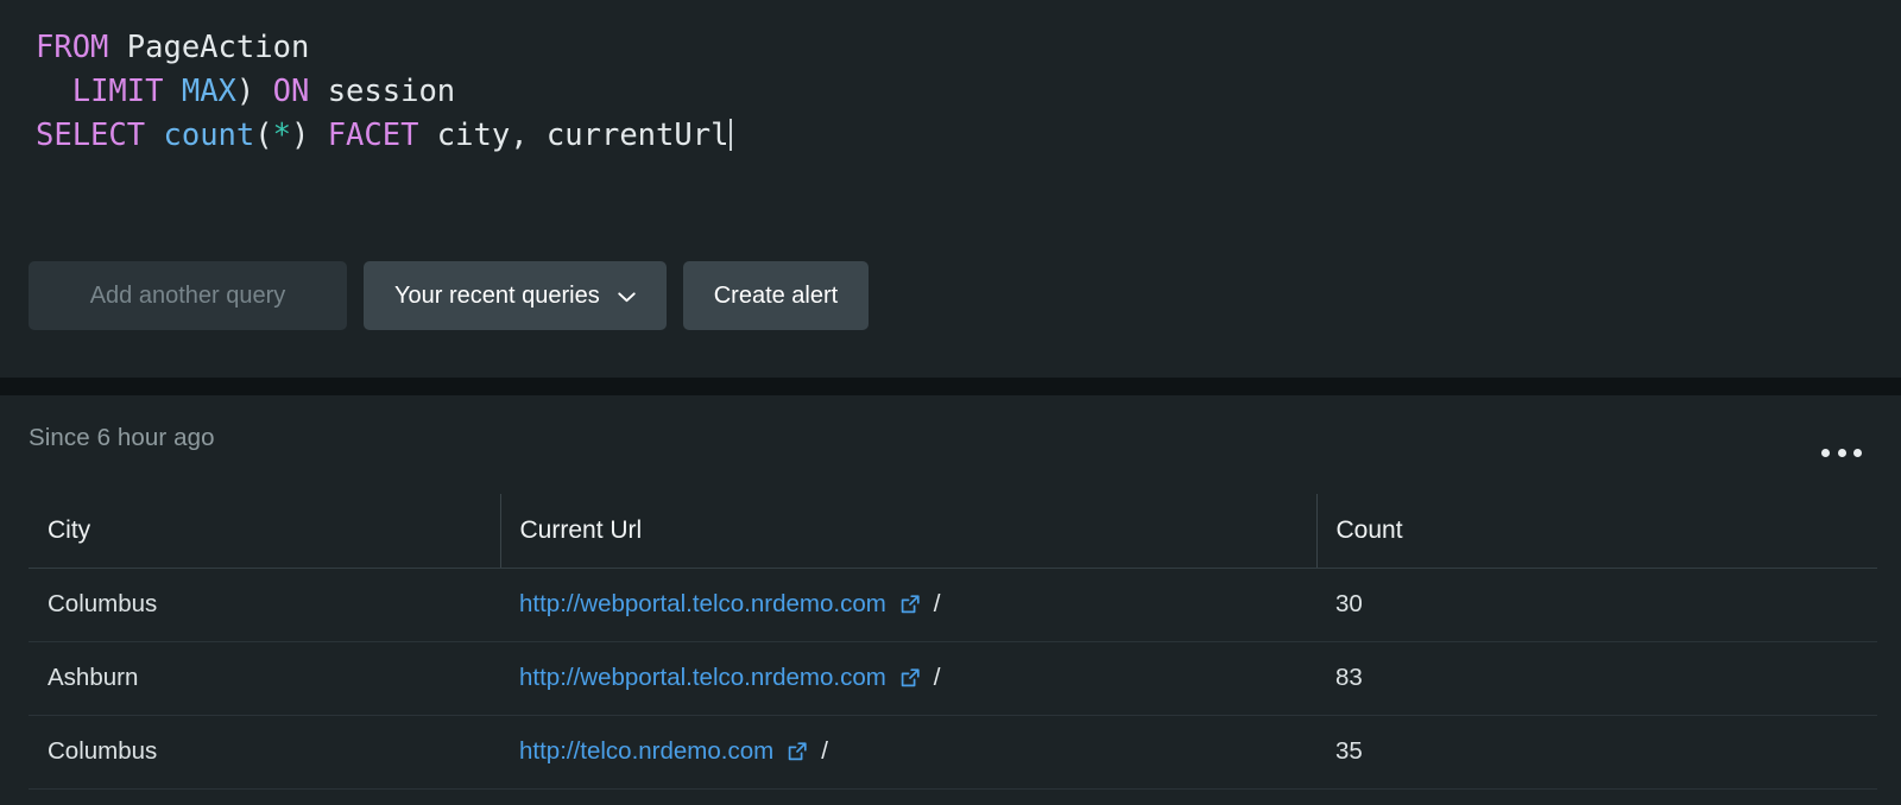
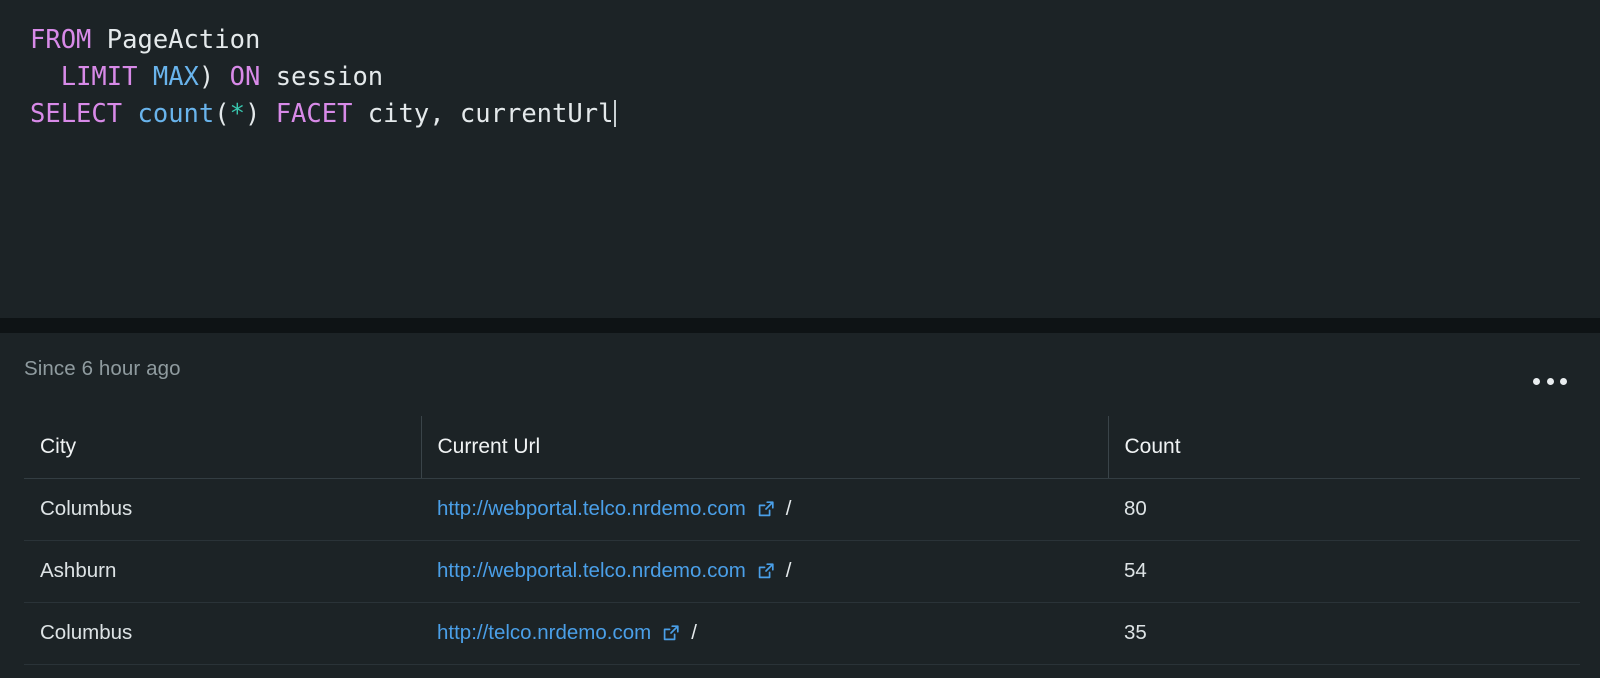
  FROM PageAction
  LIMIT MAX) ON session
  SELECT count(*) FACET city, currentUrl
- Add another query
- Your recent queries
- Create alert
  Since 6 hour ago
  City	Current Url	Count
- Columbus	http://webportal.telco.nrdemo.com /	30
+ Columbus	http://webportal.telco.nrdemo.com /	80
- Ashburn	http://webportal.telco.nrdemo.com /	83
+ Ashburn	http://webportal.telco.nrdemo.com /	54
  Columbus	http://telco.nrdemo.com /	35
